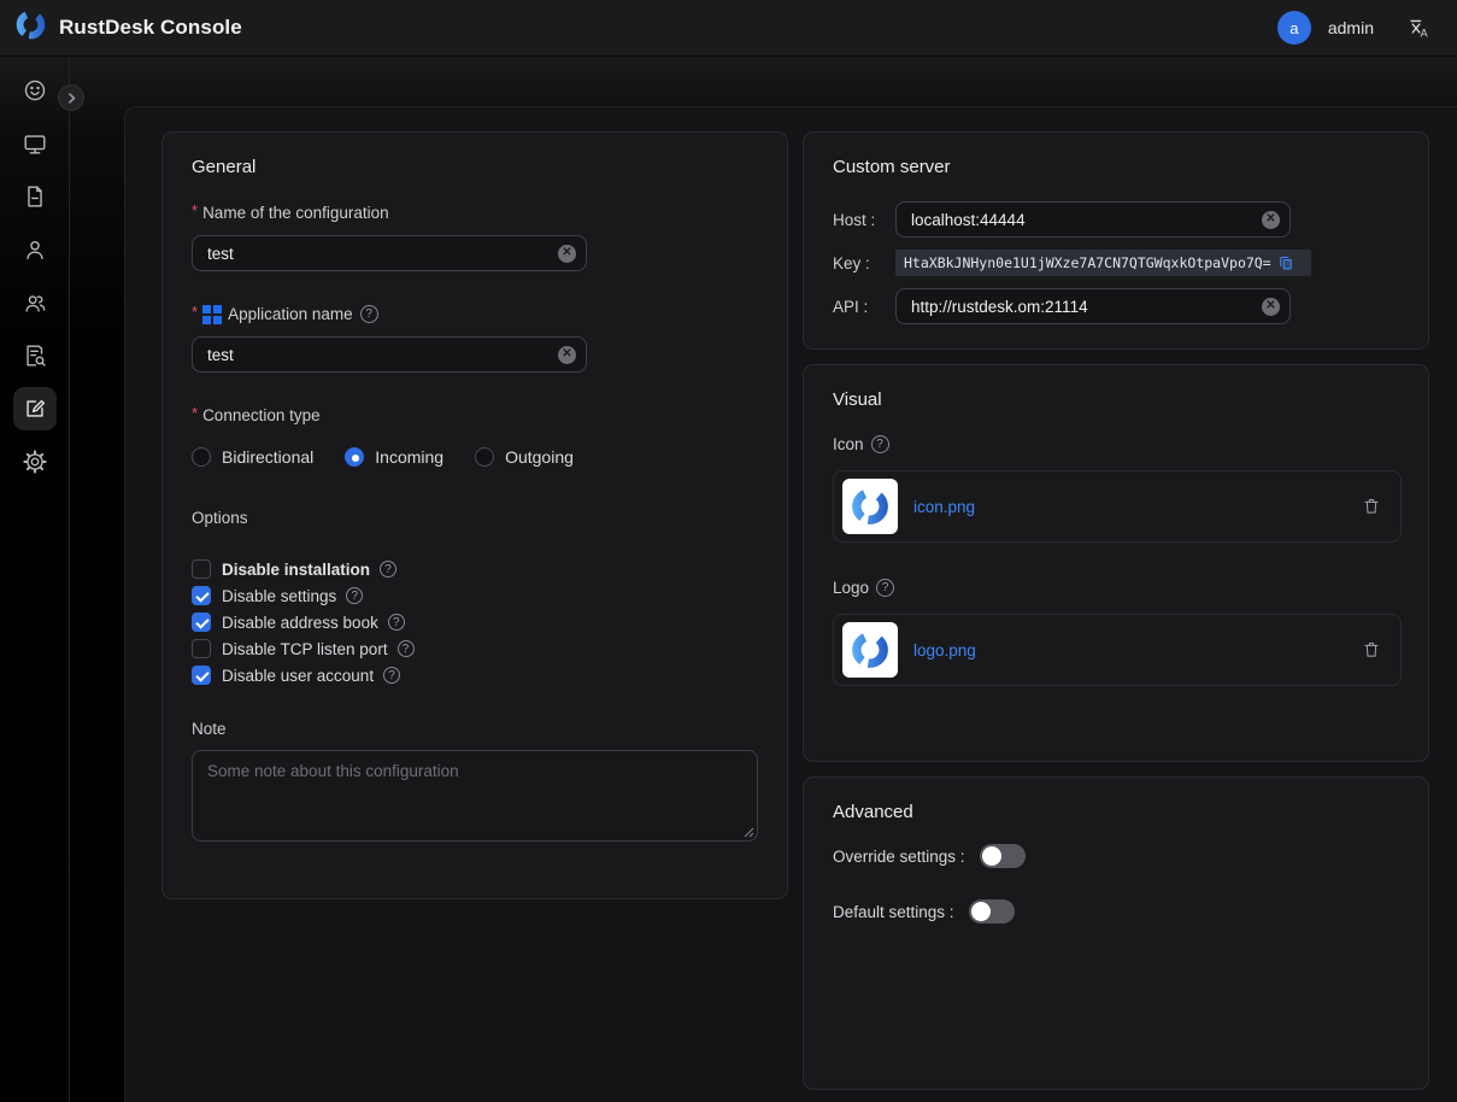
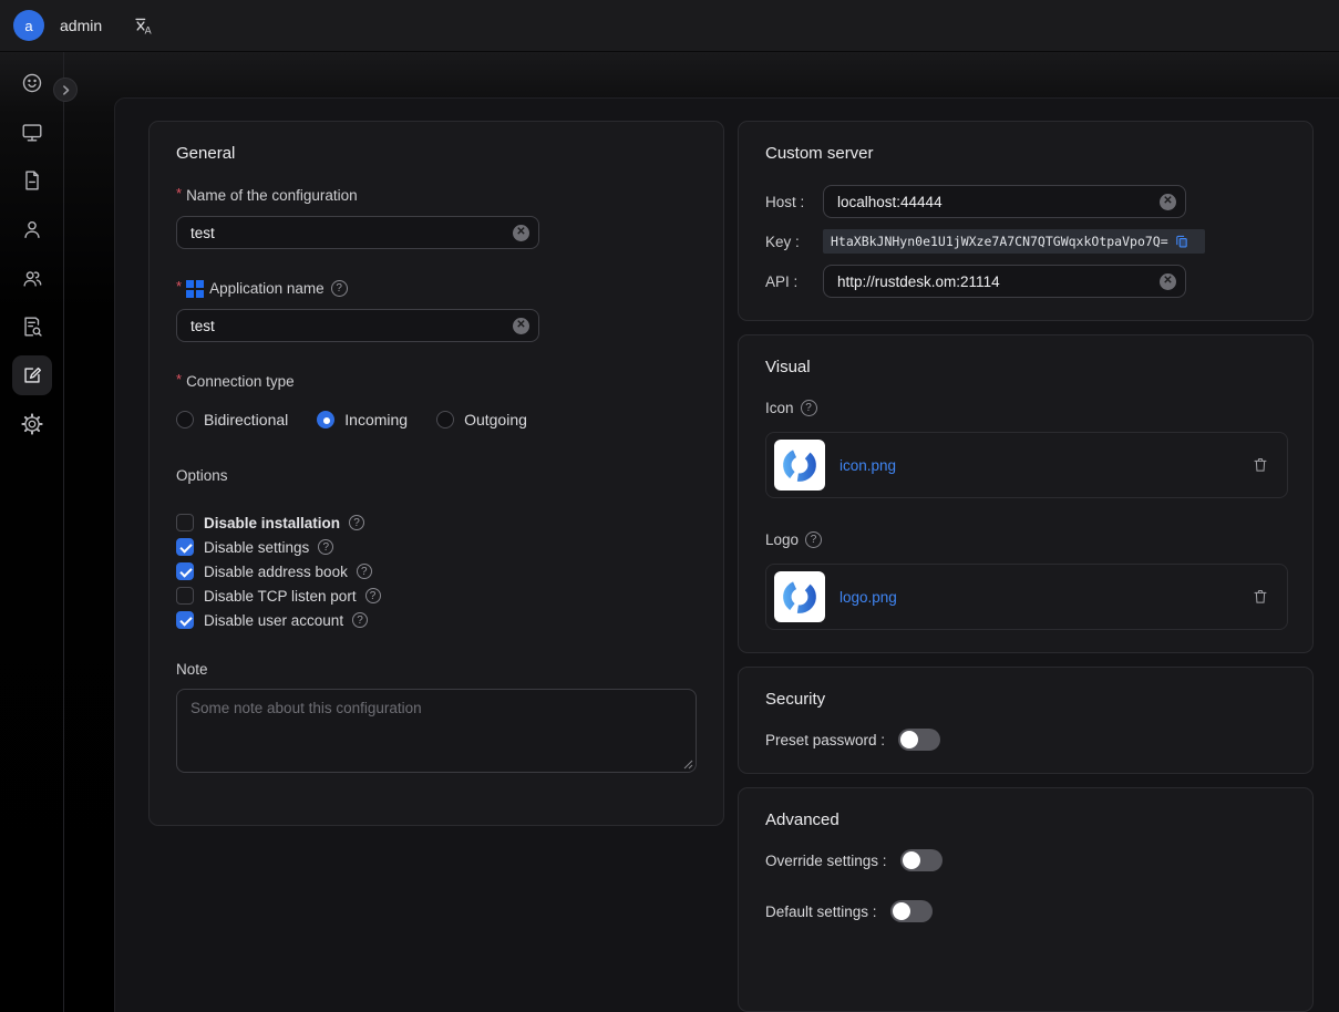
- RustDesk Console
  a
  admin
  A
  General
  *
  Name of the configuration
  test
  ✕
  *
  Application name
  ?
  test
  ✕
  *
  Connection type
  Bidirectional
  Incoming
  Outgoing
  Options
  Disable installation
  ?
  Disable settings
  ?
  Disable address book
  ?
  Disable TCP listen port
  ?
  Disable user account
  ?
  Note
  Some note about this configuration
  Custom server
  Host :
  localhost:44444
  ✕
  Key :
  HtaXBkJNHyn0e1U1jWXze7A7CN7QTGWqxkOtpaVpo7Q=
  API :
  http://rustdesk.om:21114
  ✕
  Visual
  Icon
  ?
  icon.png
  Logo
  ?
  logo.png
+ Security
+ Preset password :
  Advanced
  Override settings :
  Default settings :
